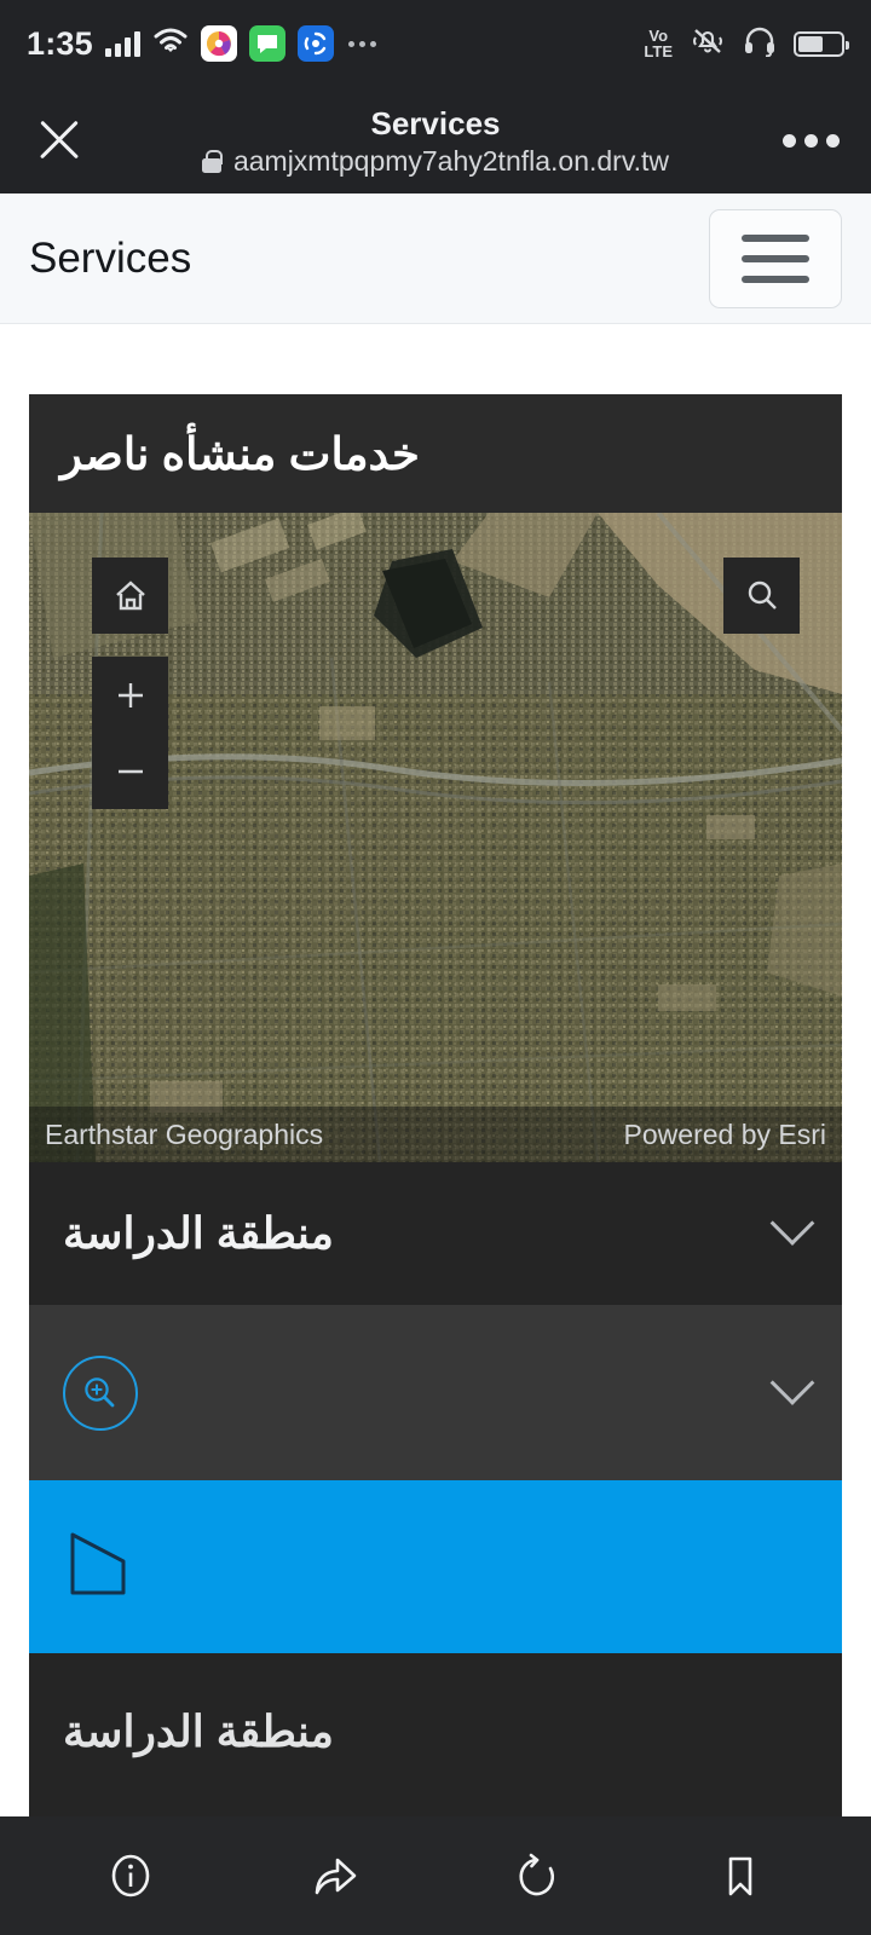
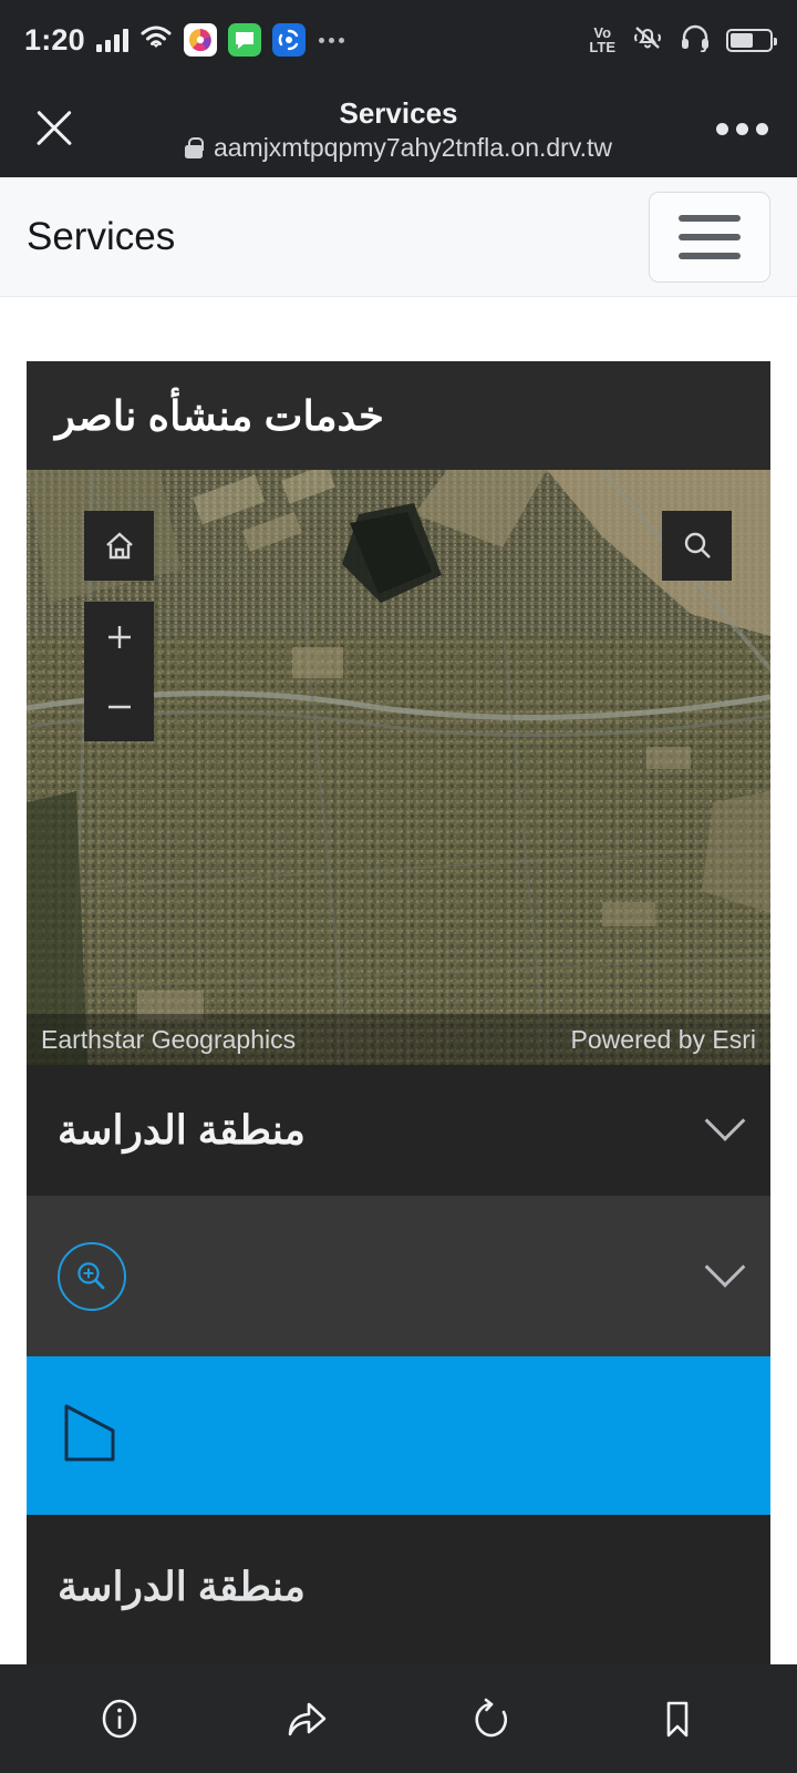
- 1:35
+ 1:20
  Vo
  LTE
  Services
  aamjxmtpqpmy7ahy2tnfla.on.drv.tw
  Services
  خدمات منشأه ناصر
  Earthstar Geographics
  Powered by Esri
  منطقة الدراسة
  منطقة الدراسة
